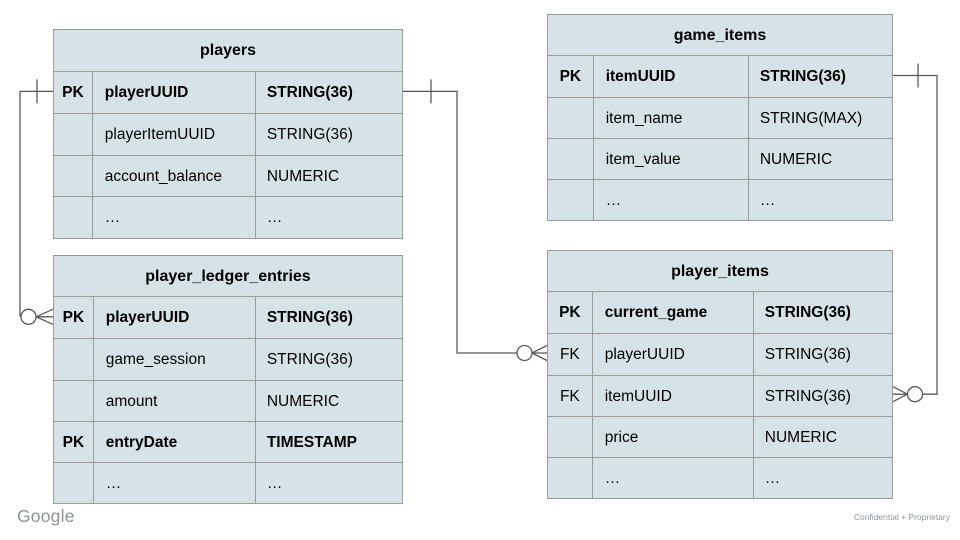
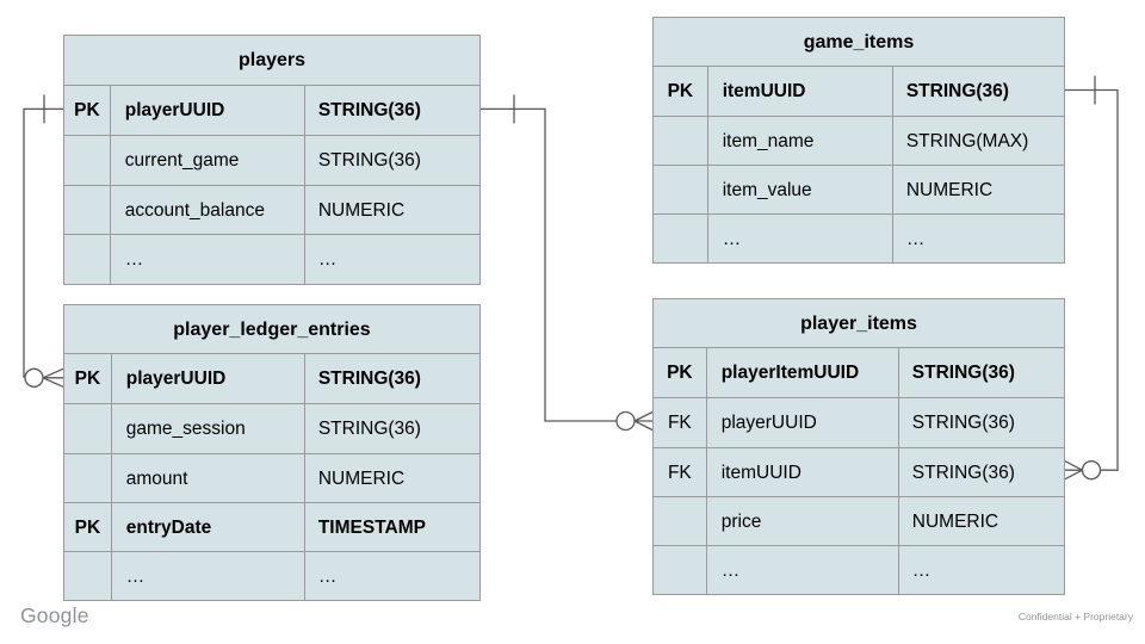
  players
  PK
  playerUUID
  STRING(36)
- playerItemUUID
+ current_game
  STRING(36)
  account_balance
  NUMERIC
  …
  …
  game_items
  PK
  itemUUID
  STRING(36)
  item_name
  STRING(MAX)
  item_value
  NUMERIC
  …
  …
  player_ledger_entries
  PK
  playerUUID
  STRING(36)
  game_session
  STRING(36)
  amount
  NUMERIC
  PK
  entryDate
  TIMESTAMP
  …
  …
  player_items
  PK
- current_game
+ playerItemUUID
  STRING(36)
  FK
  playerUUID
  STRING(36)
  FK
  itemUUID
  STRING(36)
  price
  NUMERIC
  …
  …
  Google
  Confidential + Proprietary
